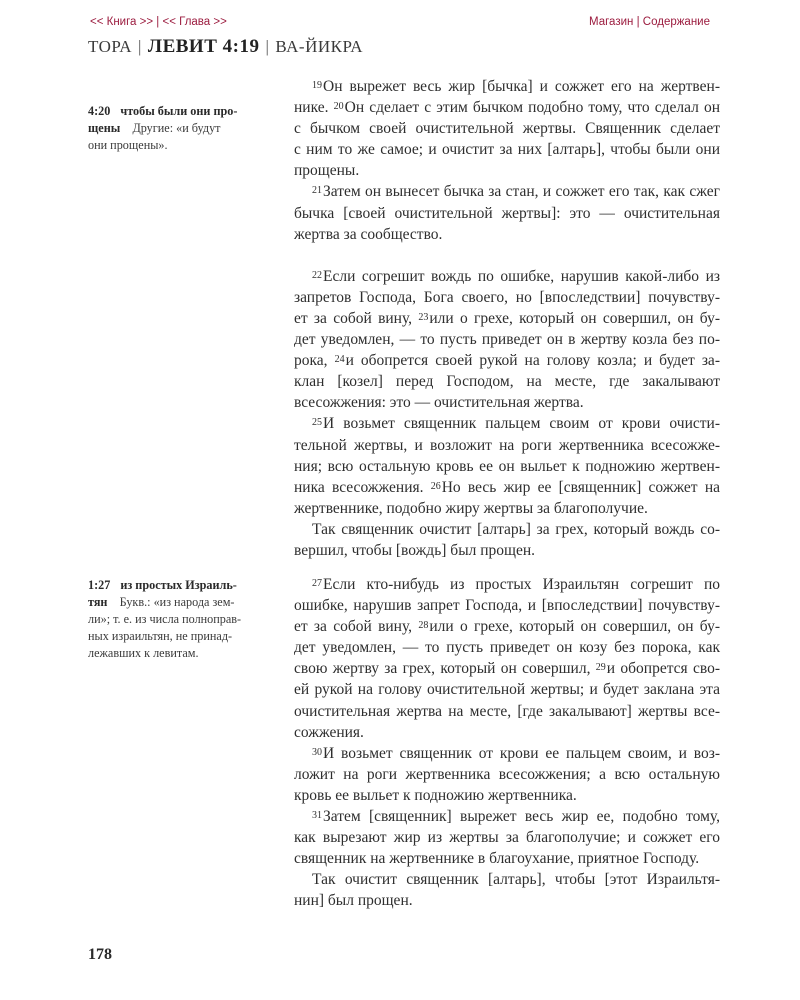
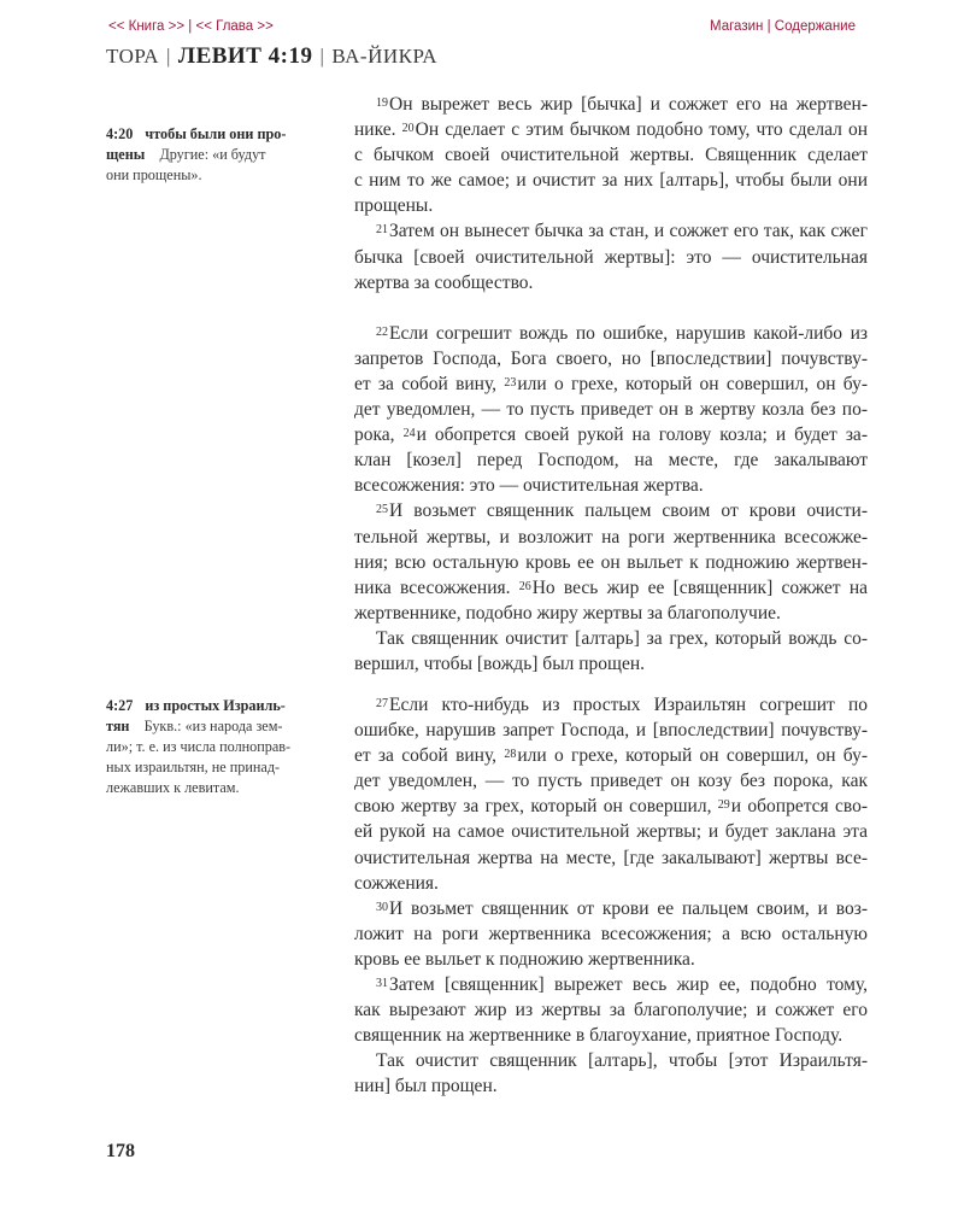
  << Книга >> | << Глава >>
  Магазин | Содержание
  ТОРА | ЛЕВИТ 4:19 | ВА-ЙИКРА
  4:20 чтобы были они про-
  щены Другие: «и будут
  они прощены».
- 1:27 из простых Израиль-
+ 4:27 из простых Израиль-
  тян Букв.: «из народа зем-
  ли»; т. е. из числа полноправ-
  ных израильтян, не принад-
  лежавших к левитам.
  19Он вырежет весь жир [бычка] и сожжет его на жертвен-
  нике. 20Он сделает с этим бычком подобно тому, что сделал он
  с бычком своей очистительной жертвы. Священник сделает
  с ним то же самое; и очистит за них [алтарь], чтобы были они
  прощены.
  21Затем он вынесет бычка за стан, и сожжет его так, как сжег
  бычка [своей очистительной жертвы]: это — очистительная
  жертва за сообщество.
  22Если согрешит вождь по ошибке, нарушив какой-либо из
  запретов Господа, Бога своего, но [впоследствии] почувству-
  ет за собой вину, 23или о грехе, который он совершил, он бу-
  дет уведомлен, — то пусть приведет он в жертву козла без по-
  рока, 24и обопрется своей рукой на голову козла; и будет за-
  клан [козел] перед Господом, на месте, где закалывают
  всесожжения: это — очистительная жертва.
  25И возьмет священник пальцем своим от крови очисти-
  тельной жертвы, и возложит на роги жертвенника всесожже-
  ния; всю остальную кровь ее он выльет к подножию жертвен-
  ника всесожжения. 26Но весь жир ее [священник] сожжет на
  жертвеннике, подобно жиру жертвы за благополучие.
  Так священник очистит [алтарь] за грех, который вождь со-
  вершил, чтобы [вождь] был прощен.
  27Если кто-нибудь из простых Израильтян согрешит по
  ошибке, нарушив запрет Господа, и [впоследствии] почувству-
  ет за собой вину, 28или о грехе, который он совершил, он бу-
  дет уведомлен, — то пусть приведет он козу без порока, как
  свою жертву за грех, который он совершил, 29и обопрется сво-
- ей рукой на голову очистительной жертвы; и будет заклана эта
+ ей рукой на самое очистительной жертвы; и будет заклана эта
  очистительная жертва на месте, [где закалывают] жертвы все-
  сожжения.
  30И возьмет священник от крови ее пальцем своим, и воз-
  ложит на роги жертвенника всесожжения; а всю остальную
  кровь ее выльет к подножию жертвенника.
  31Затем [священник] вырежет весь жир ее, подобно тому,
  как вырезают жир из жертвы за благополучие; и сожжет его
  священник на жертвеннике в благоухание, приятное Господу.
  Так очистит священник [алтарь], чтобы [этот Израильтя-
  нин] был прощен.
  178
